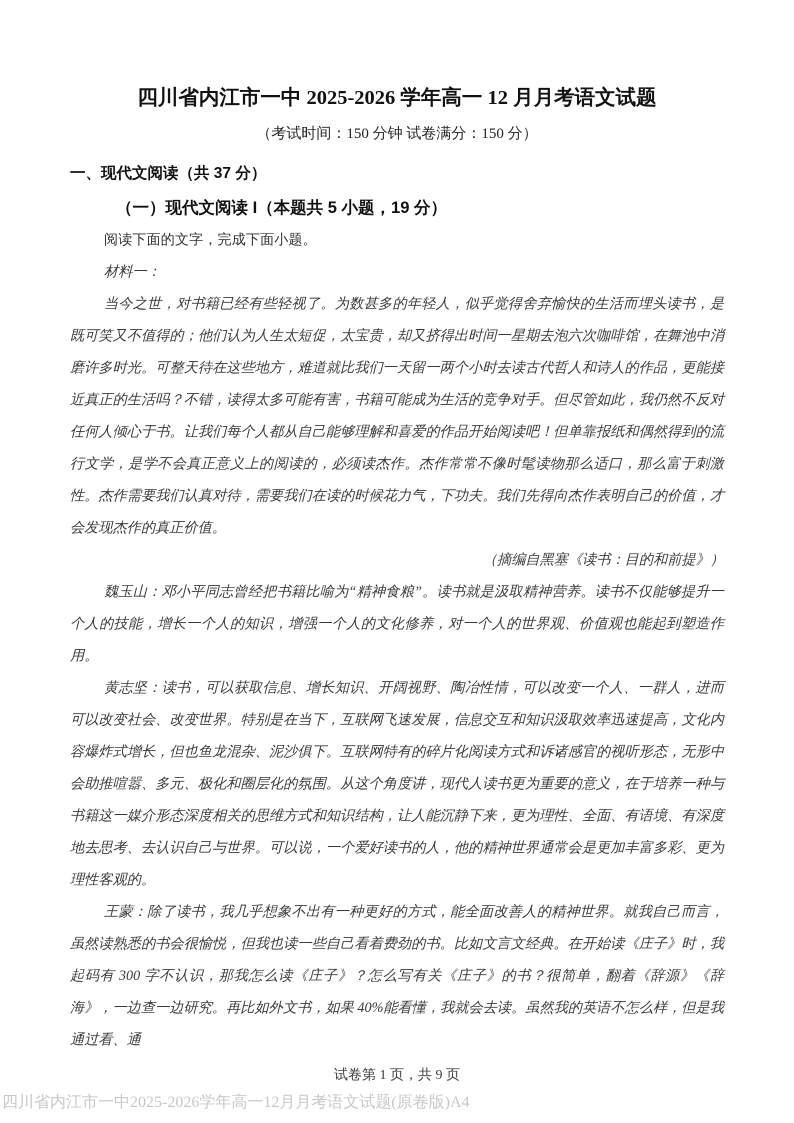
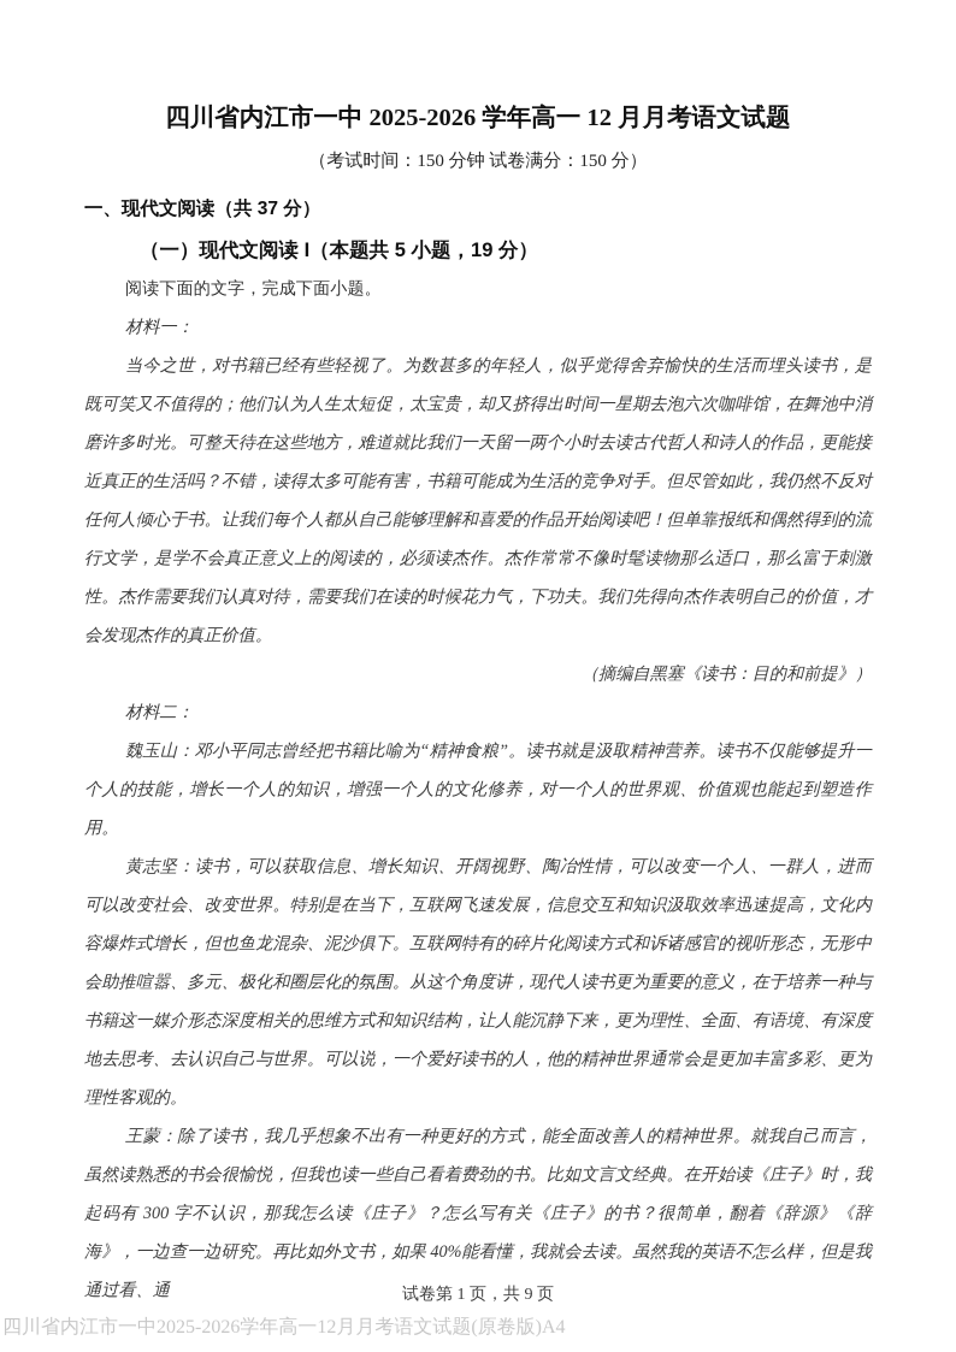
  四川省内江市一中 2025-2026 学年高一 12 月月考语文试题
  （考试时间：150 分钟 试卷满分：150 分）
  一、现代文阅读（共 37 分）
  （一）现代文阅读 I（本题共 5 小题，19 分）
  阅读下面的文字，完成下面小题。
  材料一：
  当今之世，对书籍已经有些轻视了。为数甚多的年轻人，似乎觉得舍弃愉快的生活而埋头读书，是既可笑又不值得的；他们认为人生太短促，太宝贵，却又挤得出时间一星期去泡六次咖啡馆，在舞池中消磨许多时光。可整天待在这些地方，难道就比我们一天留一两个小时去读古代哲人和诗人的作品，更能接近真正的生活吗？不错，读得太多可能有害，书籍可能成为生活的竞争对手。但尽管如此，我仍然不反对任何人倾心于书。让我们每个人都从自己能够理解和喜爱的作品开始阅读吧！但单靠报纸和偶然得到的流行文学，是学不会真正意义上的阅读的，必须读杰作。杰作常常不像时髦读物那么适口，那么富于刺激性。杰作需要我们认真对待，需要我们在读的时候花力气，下功夫。我们先得向杰作表明自己的价值，才会发现杰作的真正价值。
  （摘编自黑塞《读书：目的和前提》）
+ 材料二：
  魏玉山：邓小平同志曾经把书籍比喻为“精神食粮”。读书就是汲取精神营养。读书不仅能够提升一个人的技能，增长一个人的知识，增强一个人的文化修养，对一个人的世界观、价值观也能起到塑造作用。
  黄志坚：读书，可以获取信息、增长知识、开阔视野、陶冶性情，可以改变一个人、一群人，进而可以改变社会、改变世界。特别是在当下，互联网飞速发展，信息交互和知识汲取效率迅速提高，文化内容爆炸式增长，但也鱼龙混杂、泥沙俱下。互联网特有的碎片化阅读方式和诉诸感官的视听形态，无形中会助推喧嚣、多元、极化和圈层化的氛围。从这个角度讲，现代人读书更为重要的意义，在于培养一种与书籍这一媒介形态深度相关的思维方式和知识结构，让人能沉静下来，更为理性、全面、有语境、有深度地去思考、去认识自己与世界。可以说，一个爱好读书的人，他的精神世界通常会是更加丰富多彩、更为理性客观的。
  王蒙：除了读书，我几乎想象不出有一种更好的方式，能全面改善人的精神世界。就我自己而言，虽然读熟悉的书会很愉悦，但我也读一些自己看着费劲的书。比如文言文经典。在开始读《庄子》时，我起码有 300 字不认识，那我怎么读《庄子》？怎么写有关《庄子》的书？很简单，翻着《辞源》《辞海》，一边查一边研究。再比如外文书，如果 40%能看懂，我就会去读。虽然我的英语不怎么样，但是我通过看、通
  试卷第 1 页，共 9 页
  四川省内江市一中2025-2026学年高一12月月考语文试题(原卷版)A4
